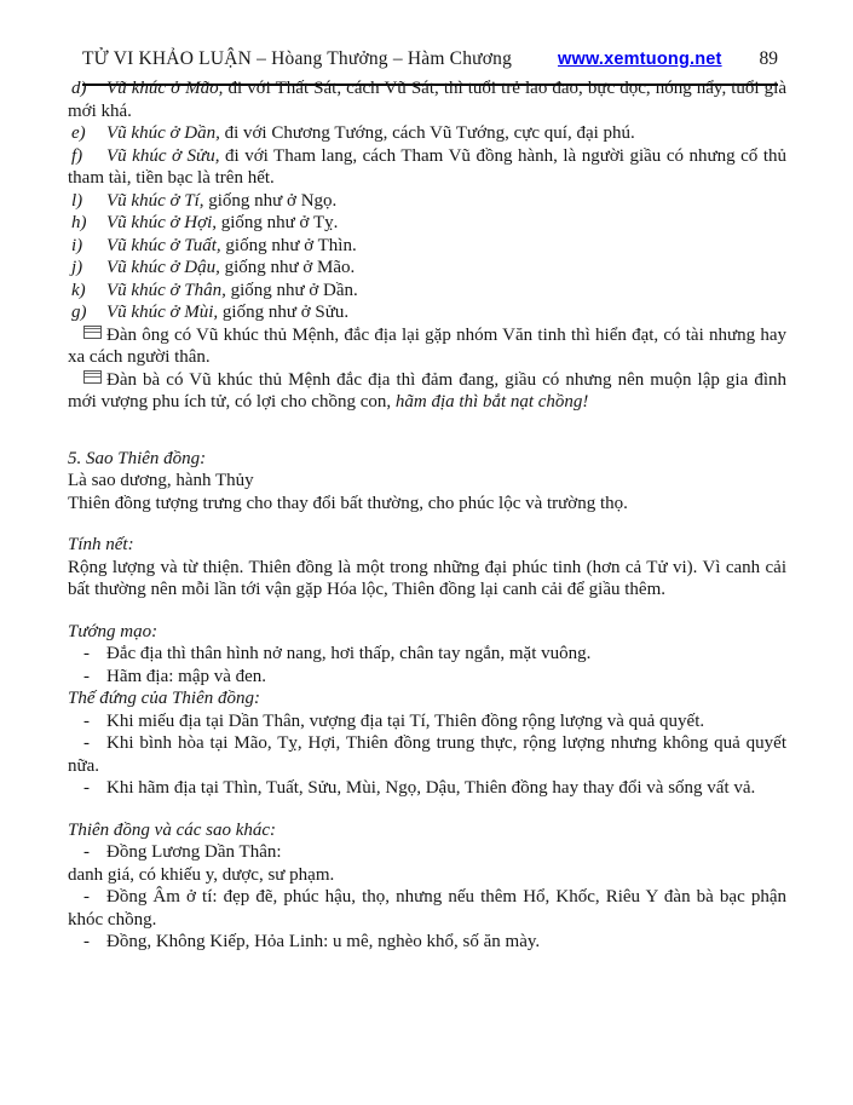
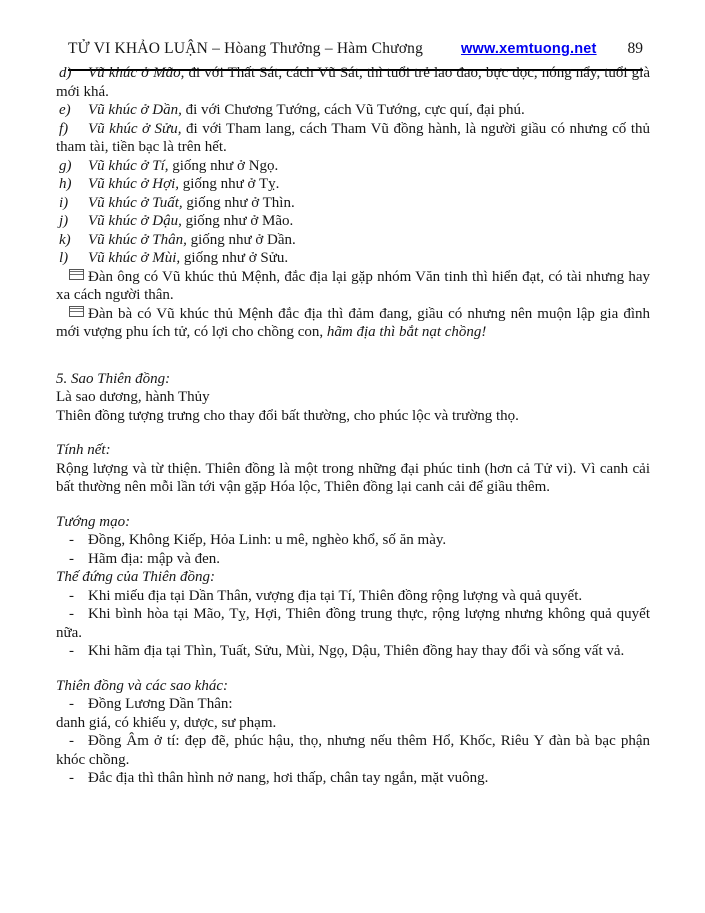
  TỬ VI KHẢO LUẬN – Hòang Thưởng – Hàm Chương
  www.xemtuong.net
  89
  d) Vũ khúc ở Mão, đi với Thất Sát, cách Vũ Sát, thì tuổi trẻ lao đao, bực dọc, nóng nẩy, tuổi già mới khá.
  e) Vũ khúc ở Dần, đi với Chương Tướng, cách Vũ Tướng, cực quí, đại phú.
  f) Vũ khúc ở Sửu, đi với Tham lang, cách Tham Vũ đồng hành, là người giầu có nhưng cố thủ tham tài, tiền bạc là trên hết.
- l) Vũ khúc ở Tí, giống như ở Ngọ.
+ g) Vũ khúc ở Tí, giống như ở Ngọ.
  h) Vũ khúc ở Hợi, giống như ở Tỵ.
  i) Vũ khúc ở Tuất, giống như ở Thìn.
  j) Vũ khúc ở Dậu, giống như ở Mão.
  k) Vũ khúc ở Thân, giống như ở Dần.
- g) Vũ khúc ở Mùi, giống như ở Sửu.
+ l) Vũ khúc ở Mùi, giống như ở Sửu.
  Đàn ông có Vũ khúc thủ Mệnh, đắc địa lại gặp nhóm Văn tinh thì hiển đạt, có tài nhưng hay xa cách người thân.
  Đàn bà có Vũ khúc thủ Mệnh đắc địa thì đảm đang, giầu có nhưng nên muộn lập gia đình mới vượng phu ích tử, có lợi cho chồng con, hãm địa thì bắt nạt chồng!
  5. Sao Thiên đồng:
  Là sao dương, hành Thủy
  Thiên đồng tượng trưng cho thay đổi bất thường, cho phúc lộc và trường thọ.
  Tính nết:
  Rộng lượng và từ thiện. Thiên đồng là một trong những đại phúc tinh (hơn cả Tử vi). Vì canh cải bất thường nên mỗi lần tới vận gặp Hóa lộc, Thiên đồng lại canh cải để giầu thêm.
  Tướng mạo:
- - Đắc địa thì thân hình nở nang, hơi thấp, chân tay ngắn, mặt vuông.
+ - Đồng, Không Kiếp, Hỏa Linh: u mê, nghèo khổ, số ăn mày.
  - Hãm địa: mập và đen.
  Thế đứng của Thiên đồng:
  - Khi miếu địa tại Dần Thân, vượng địa tại Tí, Thiên đồng rộng lượng và quả quyết.
  - Khi bình hòa tại Mão, Tỵ, Hợi, Thiên đồng trung thực, rộng lượng nhưng không quả quyết nữa.
  - Khi hãm địa tại Thìn, Tuất, Sửu, Mùi, Ngọ, Dậu, Thiên đồng hay thay đổi và sống vất vả.
  Thiên đồng và các sao khác:
  - Đồng Lương Dần Thân:
  danh giá, có khiếu y, dược, sư phạm.
  - Đồng Âm ở tí: đẹp đẽ, phúc hậu, thọ, nhưng nếu thêm Hổ, Khốc, Riêu Y đàn bà bạc phận khóc chồng.
- - Đồng, Không Kiếp, Hỏa Linh: u mê, nghèo khổ, số ăn mày.
+ - Đắc địa thì thân hình nở nang, hơi thấp, chân tay ngắn, mặt vuông.
